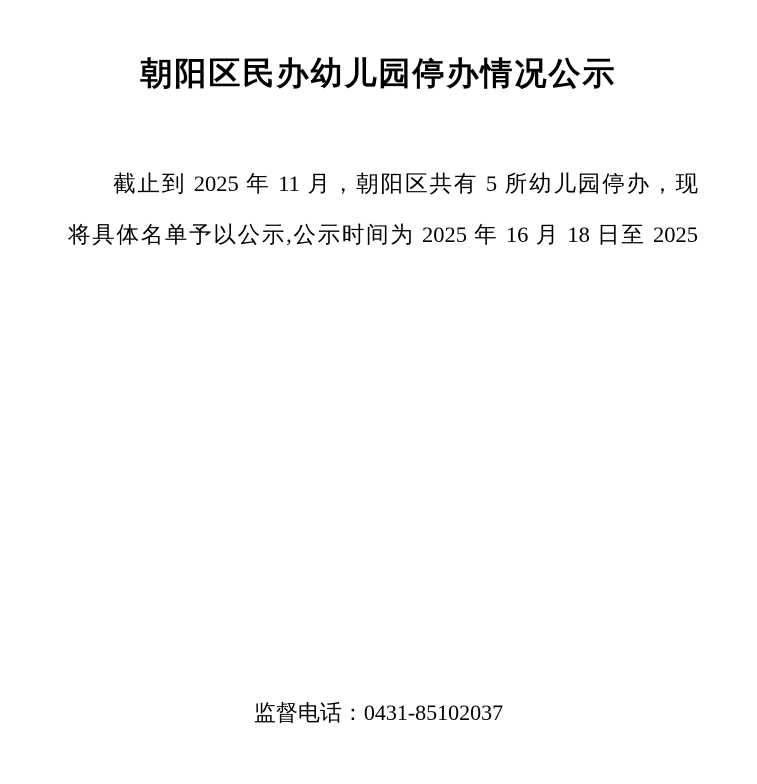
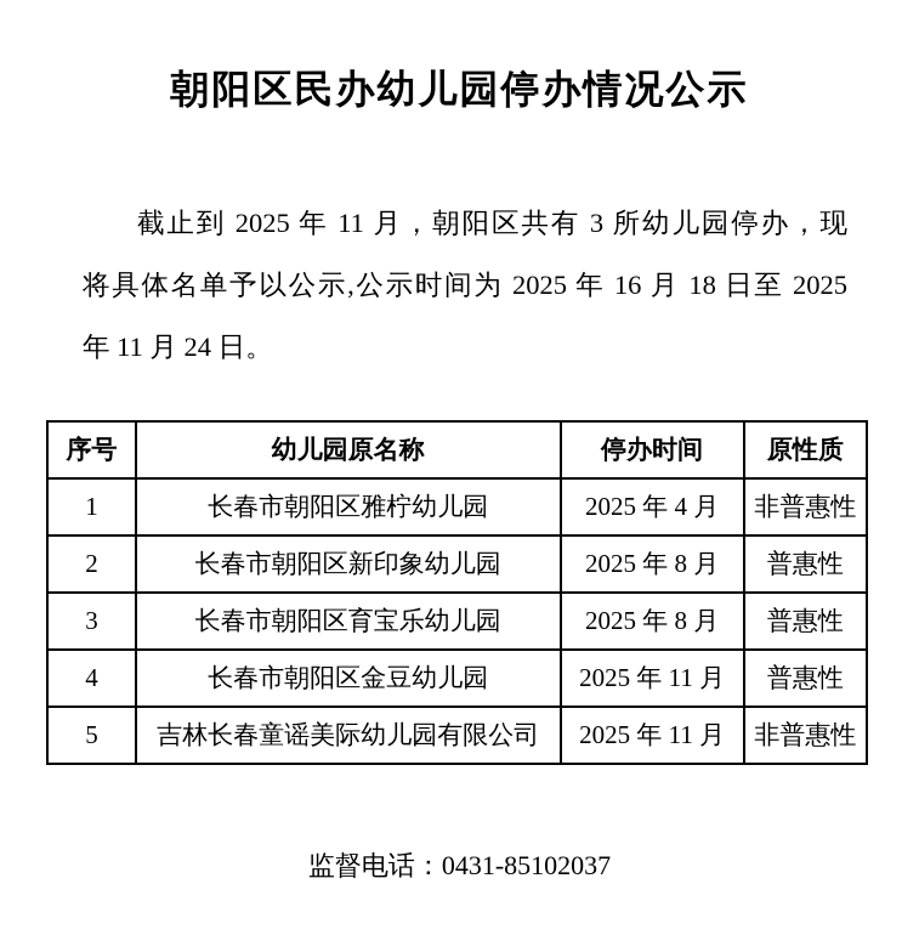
  朝阳区民办幼儿园停办情况公示
- 截止到 2025 年 11 月，朝阳区共有 5 所幼儿园停办，现
+ 截止到 2025 年 11 月，朝阳区共有 3 所幼儿园停办，现
  将具体名单予以公示,公示时间为 2025 年 16 月 18 日至 2025
+ 年 11 月 24 日。
+ 序号	幼儿园原名称	停办时间	原性质
+ 1	长春市朝阳区雅柠幼儿园	2025 年 4 月	非普惠性
+ 2	长春市朝阳区新印象幼儿园	2025 年 8 月	普惠性
+ 3	长春市朝阳区育宝乐幼儿园	2025 年 8 月	普惠性
+ 4	长春市朝阳区金豆幼儿园	2025 年 11 月	普惠性
+ 5	吉林长春童谣美际幼儿园有限公司	2025 年 11 月	非普惠性
  监督电话：0431-85102037
